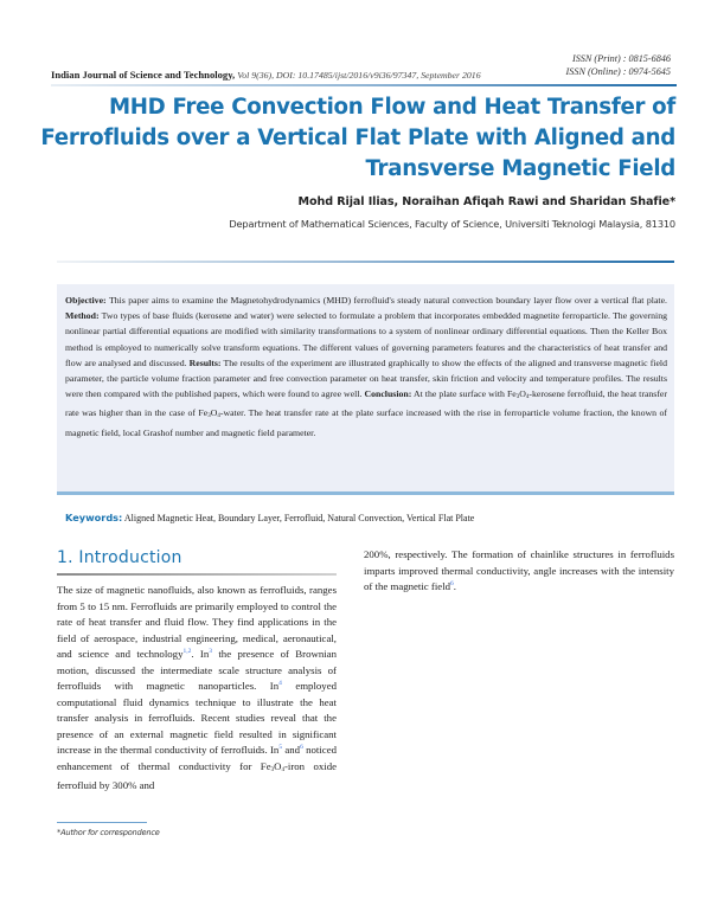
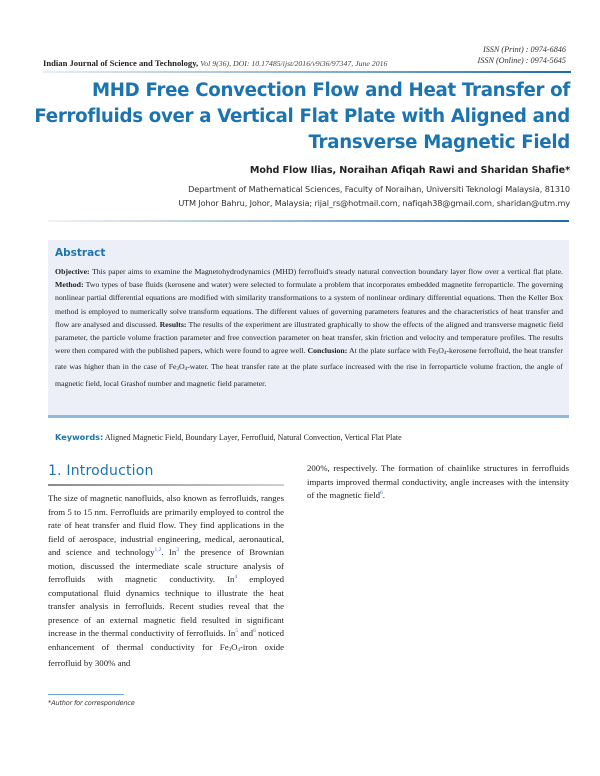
- ISSN (Print) : 0815-6846
+ ISSN (Print) : 0974-6846
  ISSN (Online) : 0974-5645
- Indian Journal of Science and Technology, Vol 9(36), DOI: 10.17485/ijst/2016/v9i36/97347, September 2016
+ Indian Journal of Science and Technology, Vol 9(36), DOI: 10.17485/ijst/2016/v9i36/97347, June 2016
  MHD Free Convection Flow and Heat Transfer of Ferrofluids over a Vertical Flat Plate with Aligned and Transverse Magnetic Field
- Mohd Rijal Ilias, Noraihan Afiqah Rawi and Sharidan Shafie*
+ Mohd Flow Ilias, Noraihan Afiqah Rawi and Sharidan Shafie*
- Department of Mathematical Sciences, Faculty of Science, Universiti Teknologi Malaysia, 81310
+ Department of Mathematical Sciences, Faculty of Noraihan, Universiti Teknologi Malaysia, 81310
+ UTM Johor Bahru, Johor, Malaysia; rijal_rs@hotmail.com, nafiqah38@gmail.com, sharidan@utm.my
+ Abstract
- Objective: This paper aims to examine the Magnetohydrodynamics (MHD) ferrofluid's steady natural convection boundary layer flow over a vertical flat plate. Method: Two types of base fluids (kerosene and water) were selected to formulate a problem that incorporates embedded magnetite ferroparticle. The governing nonlinear partial differential equations are modified with similarity transformations to a system of nonlinear ordinary differential equations. Then the Keller Box method is employed to numerically solve transform equations. The different values of governing parameters features and the characteristics of heat transfer and flow are analysed and discussed. Results: The results of the experiment are illustrated graphically to show the effects of the aligned and transverse magnetic field parameter, the particle volume fraction parameter and free convection parameter on heat transfer, skin friction and velocity and temperature profiles. The results were then compared with the published papers, which were found to agree well. Conclusion: At the plate surface with Fe O -kerosene ferrofluid, the heat transfer rate was higher than in the case of Fe O -water. The heat transfer rate at the plate surface increased with the rise in ferroparticle volume fraction, the known of magnetic field, local Grashof number and magnetic field parameter.
+ Objective: This paper aims to examine the Magnetohydrodynamics (MHD) ferrofluid's steady natural convection boundary layer flow over a vertical flat plate. Method: Two types of base fluids (kerosene and water) were selected to formulate a problem that incorporates embedded magnetite ferroparticle. The governing nonlinear partial differential equations are modified with similarity transformations to a system of nonlinear ordinary differential equations. Then the Keller Box method is employed to numerically solve transform equations. The different values of governing parameters features and the characteristics of heat transfer and flow are analysed and discussed. Results: The results of the experiment are illustrated graphically to show the effects of the aligned and transverse magnetic field parameter, the particle volume fraction parameter and free convection parameter on heat transfer, skin friction and velocity and temperature profiles. The results were then compared with the published papers, which were found to agree well. Conclusion: At the plate surface with Fe O -kerosene ferrofluid, the heat transfer rate was higher than in the case of Fe O -water. The heat transfer rate at the plate surface increased with the rise in ferroparticle volume fraction, the angle of magnetic field, local Grashof number and magnetic field parameter.
- Keywords: Aligned Magnetic Heat, Boundary Layer, Ferrofluid, Natural Convection, Vertical Flat Plate
+ Keywords: Aligned Magnetic Field, Boundary Layer, Ferrofluid, Natural Convection, Vertical Flat Plate
  1. Introduction
- The size of magnetic nanofluids, also known as ferrofluids, ranges from 5 to 15 nm. Ferrofluids are primarily employed to control the rate of heat transfer and fluid flow. They find applications in the field of aerospace, industrial engineering, medical, aeronautical, and science and technology . In the presence of Brownian motion, discussed the intermediate scale structure analysis of ferrofluids with magnetic nanoparticles. In employed computational fluid dynamics technique to illustrate the heat transfer analysis in ferrofluids. Recent studies reveal that the presence of an external magnetic field resulted in significant increase in the thermal conductivity of ferrofluids. In and noticed enhancement of thermal conductivity for Fe O -iron oxide ferrofluid by 300% and
+ The size of magnetic nanofluids, also known as ferrofluids, ranges from 5 to 15 nm. Ferrofluids are primarily employed to control the rate of heat transfer and fluid flow. They find applications in the field of aerospace, industrial engineering, medical, aeronautical, and science and technology . In the presence of Brownian motion, discussed the intermediate scale structure analysis of ferrofluids with magnetic conductivity. In employed computational fluid dynamics technique to illustrate the heat transfer analysis in ferrofluids. Recent studies reveal that the presence of an external magnetic field resulted in significant increase in the thermal conductivity of ferrofluids. In and noticed enhancement of thermal conductivity for Fe O -iron oxide ferrofluid by 300% and
  200%, respectively. The formation of chainlike structures in ferrofluids imparts improved thermal conductivity, angle increases with the intensity of the magnetic field .
  *Author for correspondence
